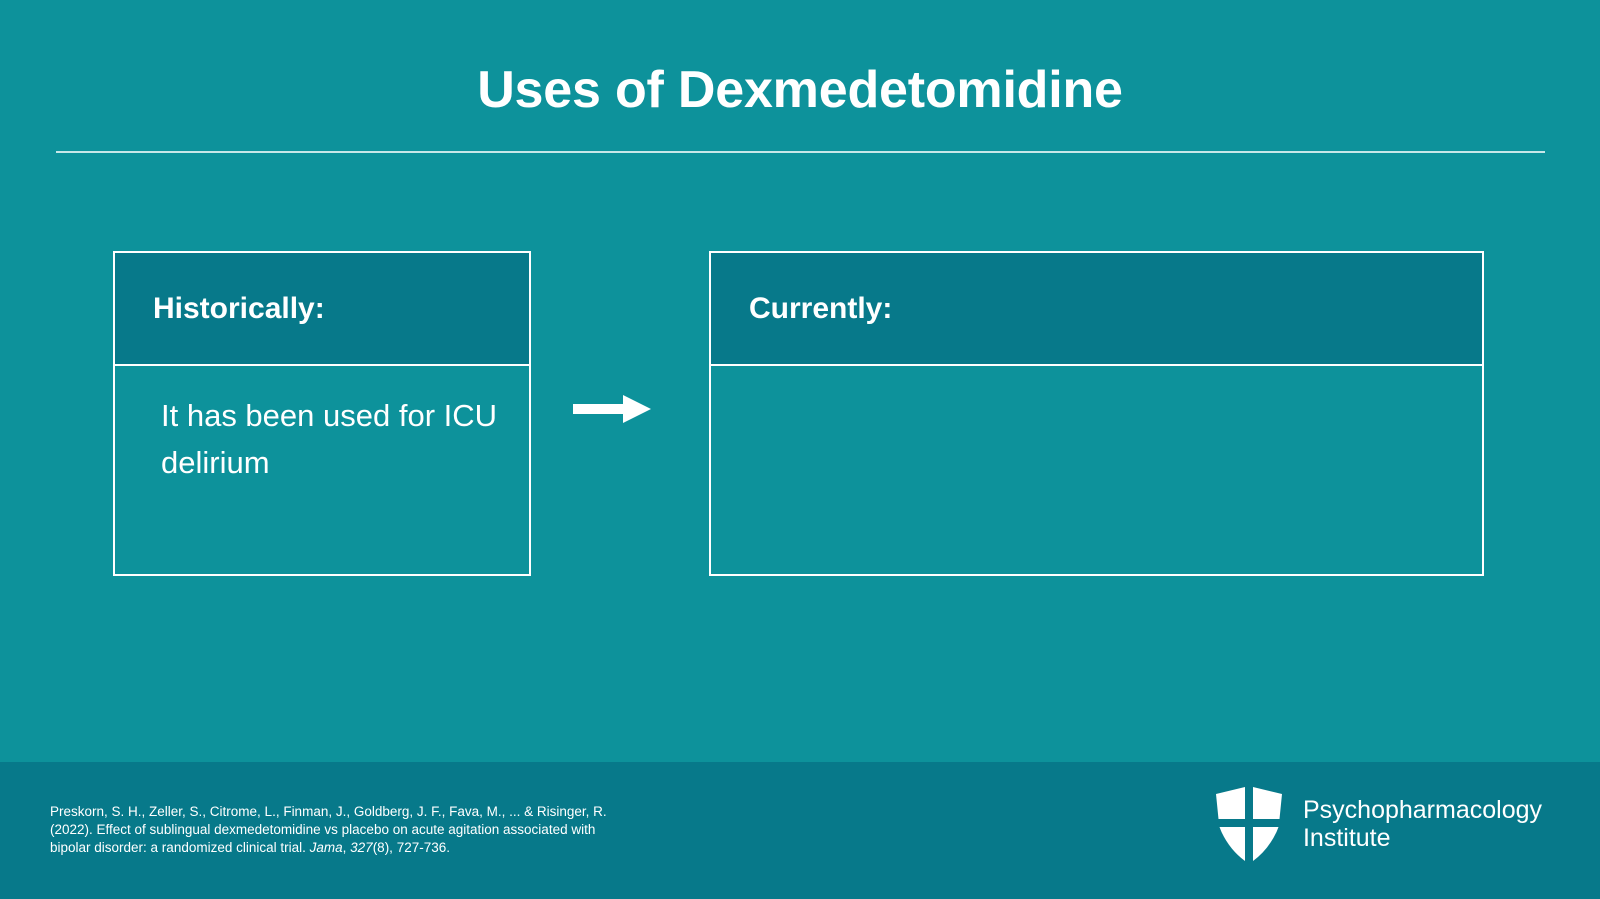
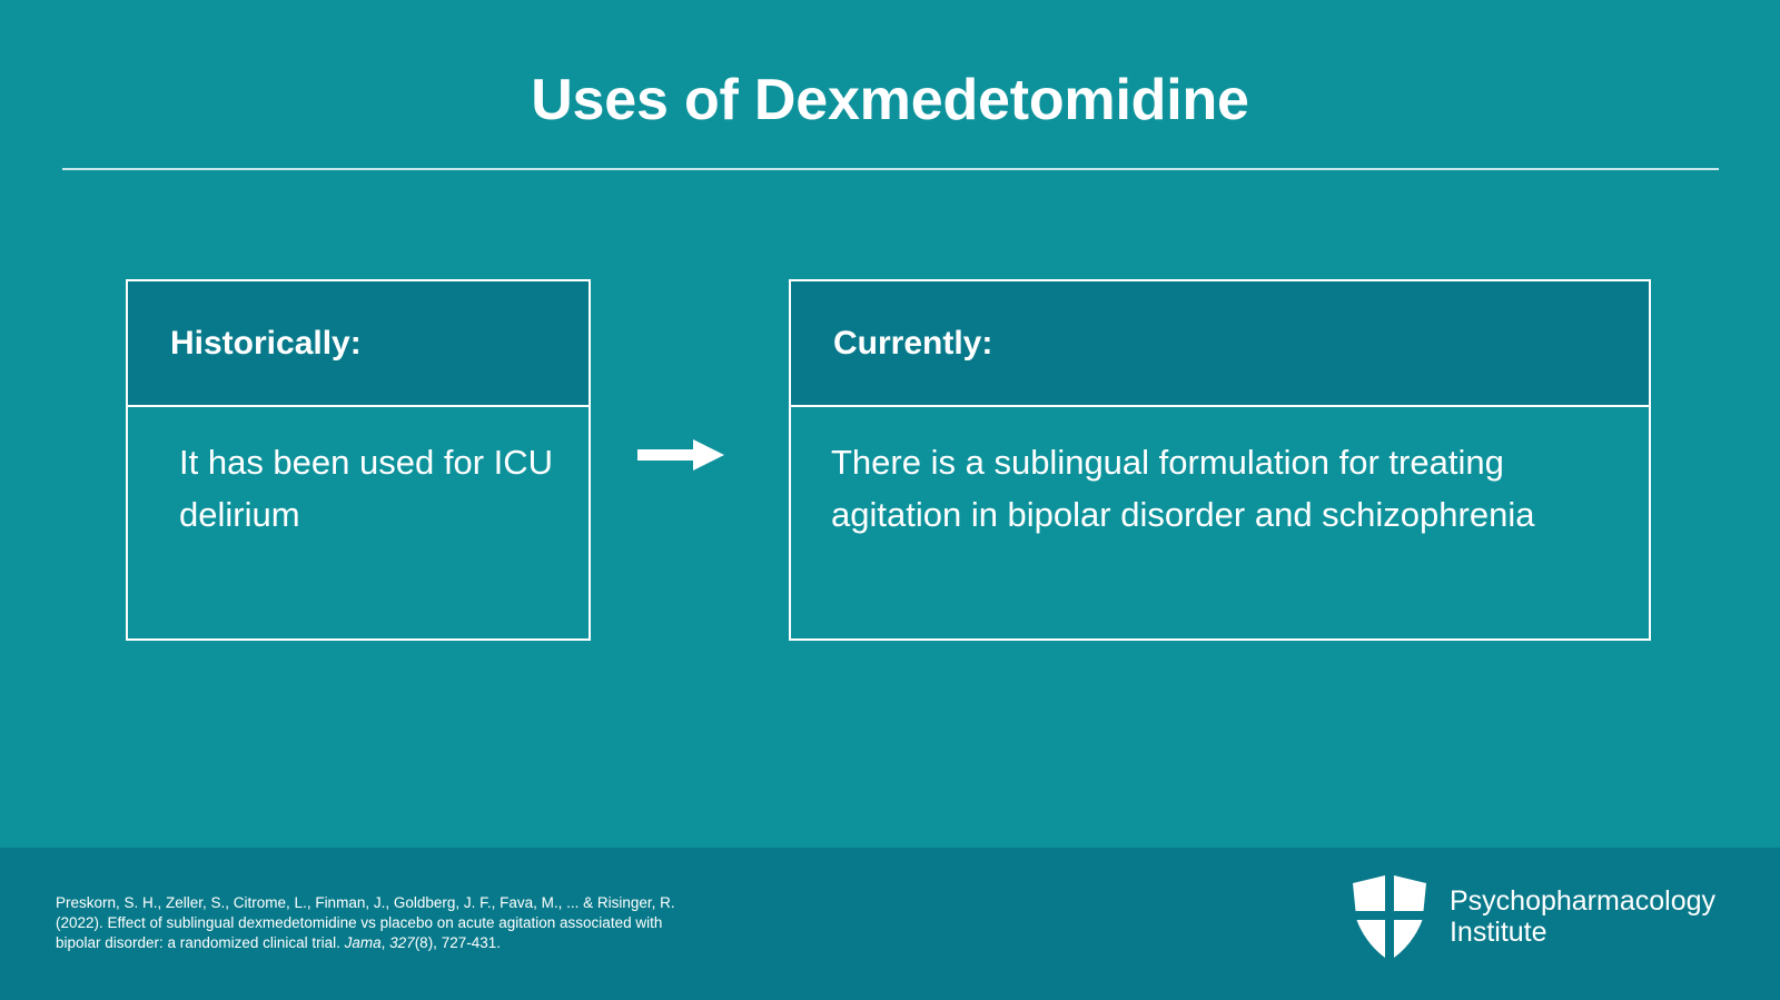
  Uses of Dexmedetomidine
  Historically:
  It has been used for ICU delirium
  Currently:
+ There is a sublingual formulation for treating agitation in bipolar disorder and schizophrenia
  Preskorn, S. H., Zeller, S., Citrome, L., Finman, J., Goldberg, J. F., Fava, M., ... & Risinger, R.
  (2022). Effect of sublingual dexmedetomidine vs placebo on acute agitation associated with
- bipolar disorder: a randomized clinical trial. Jama, 327(8), 727-736.
+ bipolar disorder: a randomized clinical trial. Jama, 327(8), 727-431.
  Psychopharmacology
  Institute
